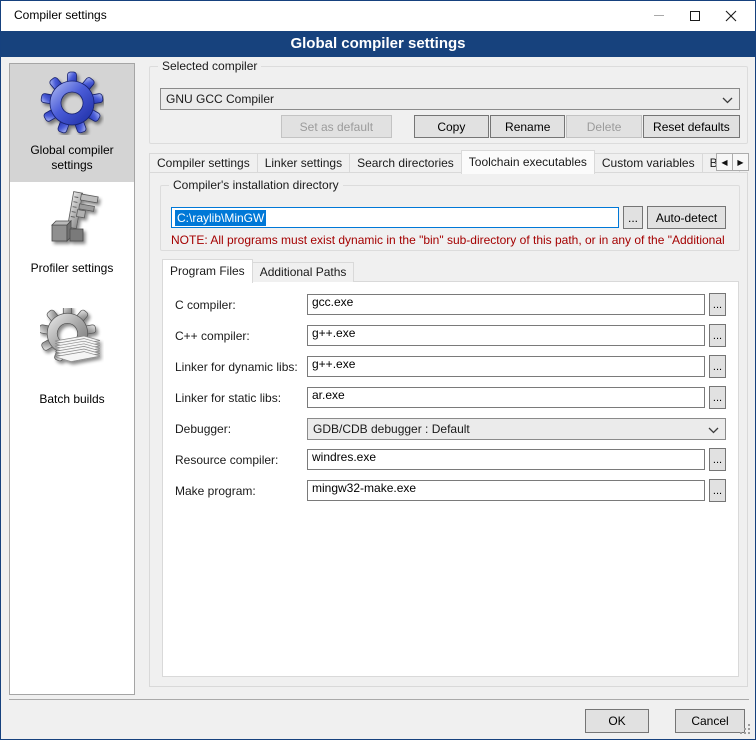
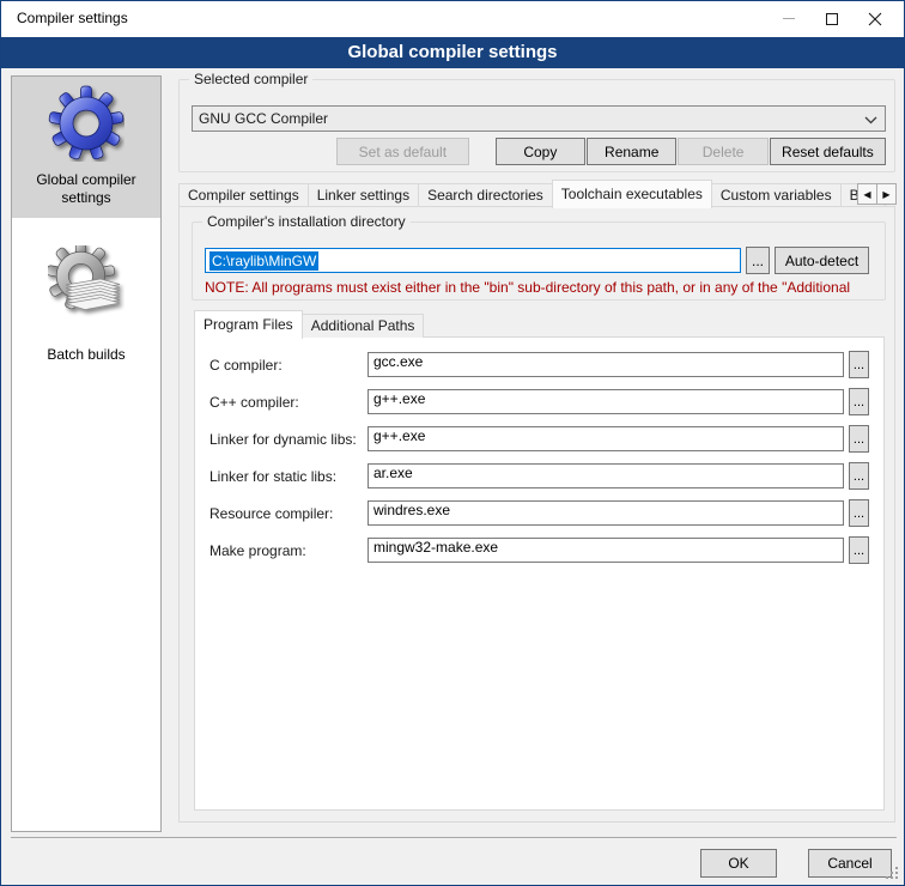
  Compiler settings
  Global compiler settings
  Global compiler settings
- Profiler settings
  Batch builds
  Selected compiler
  GNU GCC Compiler
  Set as default
  Copy
  Rename
  Delete
  Reset defaults
  Compiler settings
  Linker settings
  Search directories
  Toolchain executables
  Custom variables
  ◀
  ▶
  Compiler's installation directory
  C:\raylib\MinGW
  ...
  Auto-detect
- NOTE: All programs must exist dynamic in the "bin" sub-directory of this path, or in any of the "Additional
+ NOTE: All programs must exist either in the "bin" sub-directory of this path, or in any of the "Additional
  Program Files
  Additional Paths
  C compiler:
  gcc.exe
  ...
  C++ compiler:
  g++.exe
  ...
  Linker for dynamic libs:
  g++.exe
  ...
  Linker for static libs:
  ar.exe
  ...
- Debugger:
- GDB/CDB debugger : Default
  Resource compiler:
  windres.exe
  ...
  Make program:
  mingw32-make.exe
  ...
  OK
  Cancel
